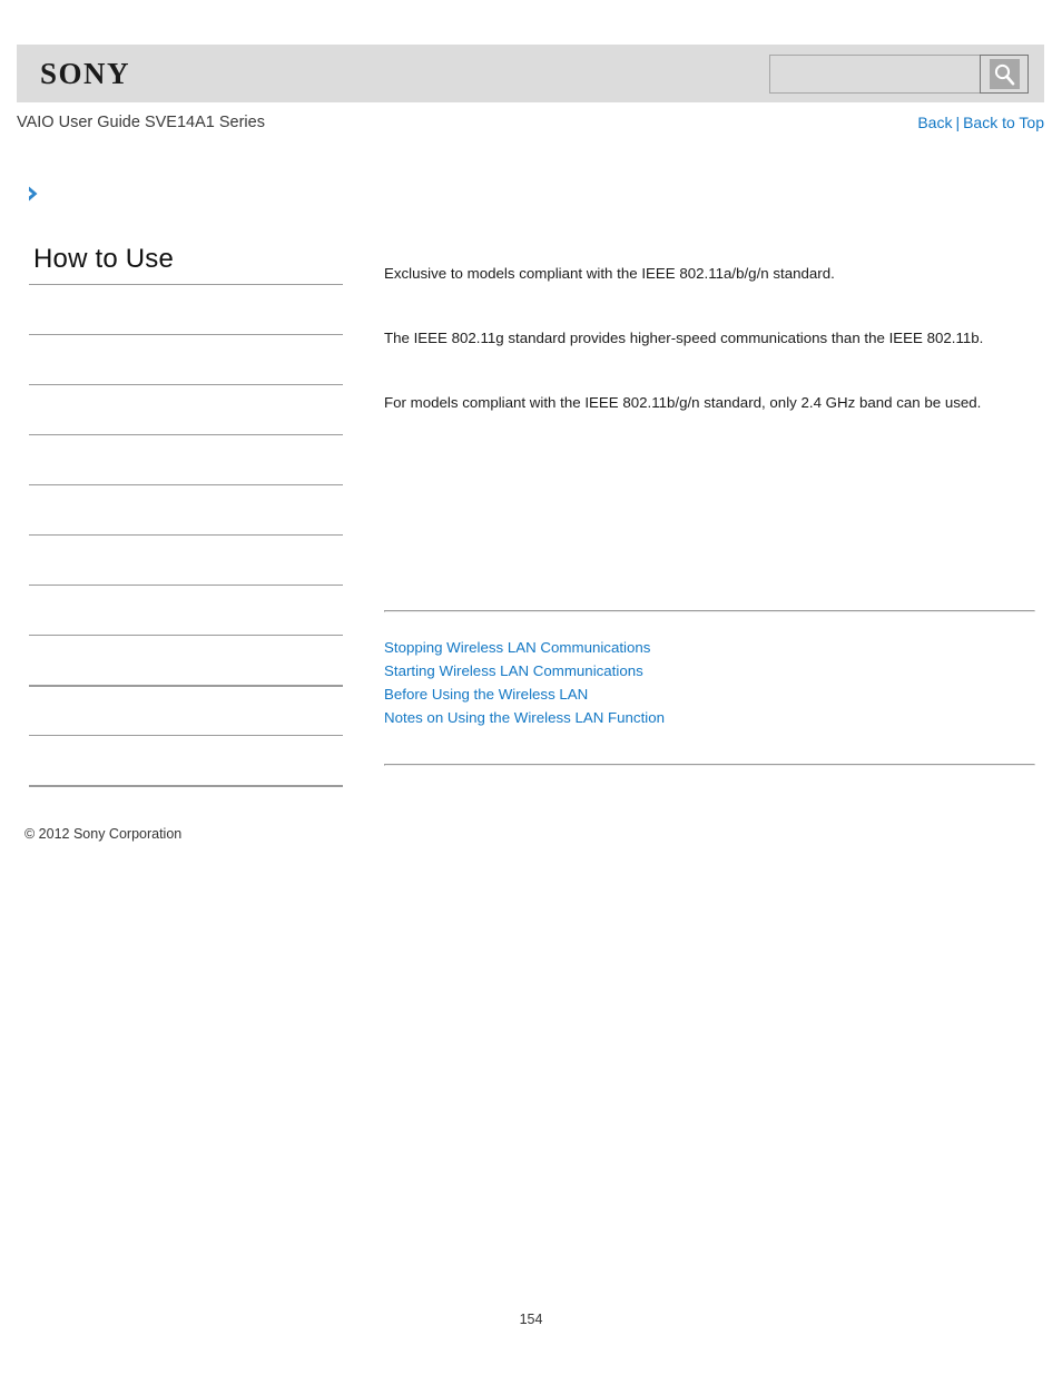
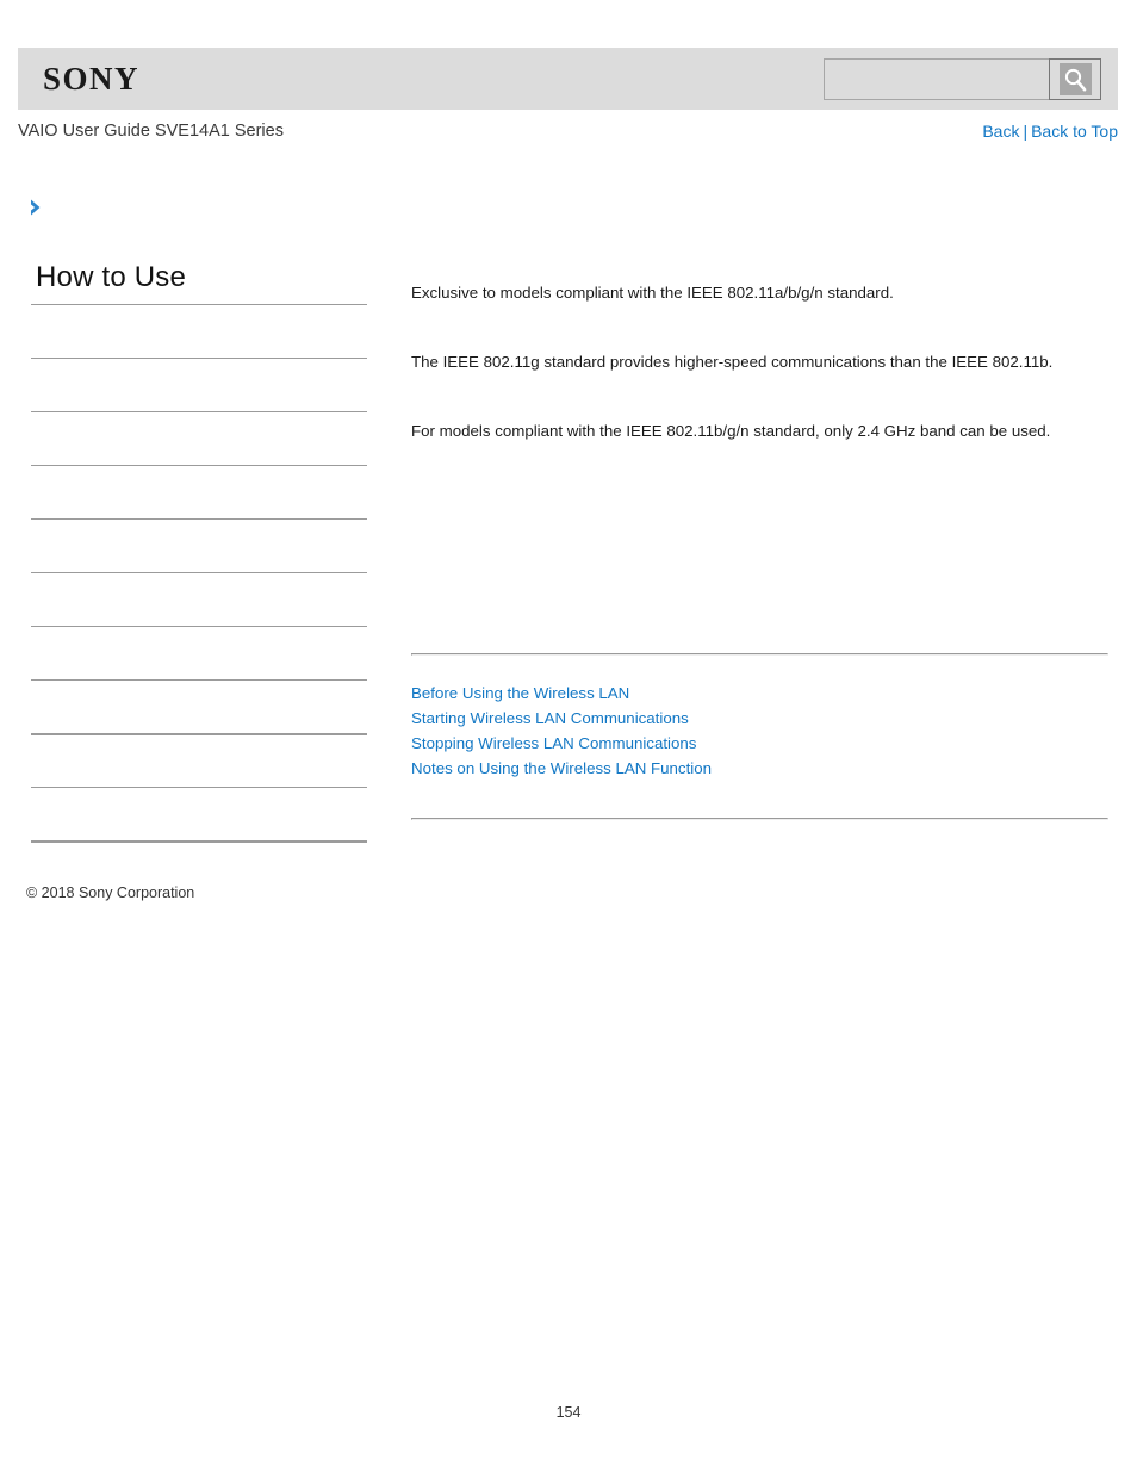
  SONY
  VAIO User Guide SVE14A1 Series
  Back | Back to Top
  How to Use
  Exclusive to models compliant with the IEEE 802.11a/b/g/n standard.
  The IEEE 802.11g standard provides higher-speed communications than the IEEE 802.11b.
  For models compliant with the IEEE 802.11b/g/n standard, only 2.4 GHz band can be used.
- Stopping Wireless LAN Communications
+ Before Using the Wireless LAN
  Starting Wireless LAN Communications
- Before Using the Wireless LAN
+ Stopping Wireless LAN Communications
  Notes on Using the Wireless LAN Function
- © 2012 Sony Corporation
+ © 2018 Sony Corporation
  154
